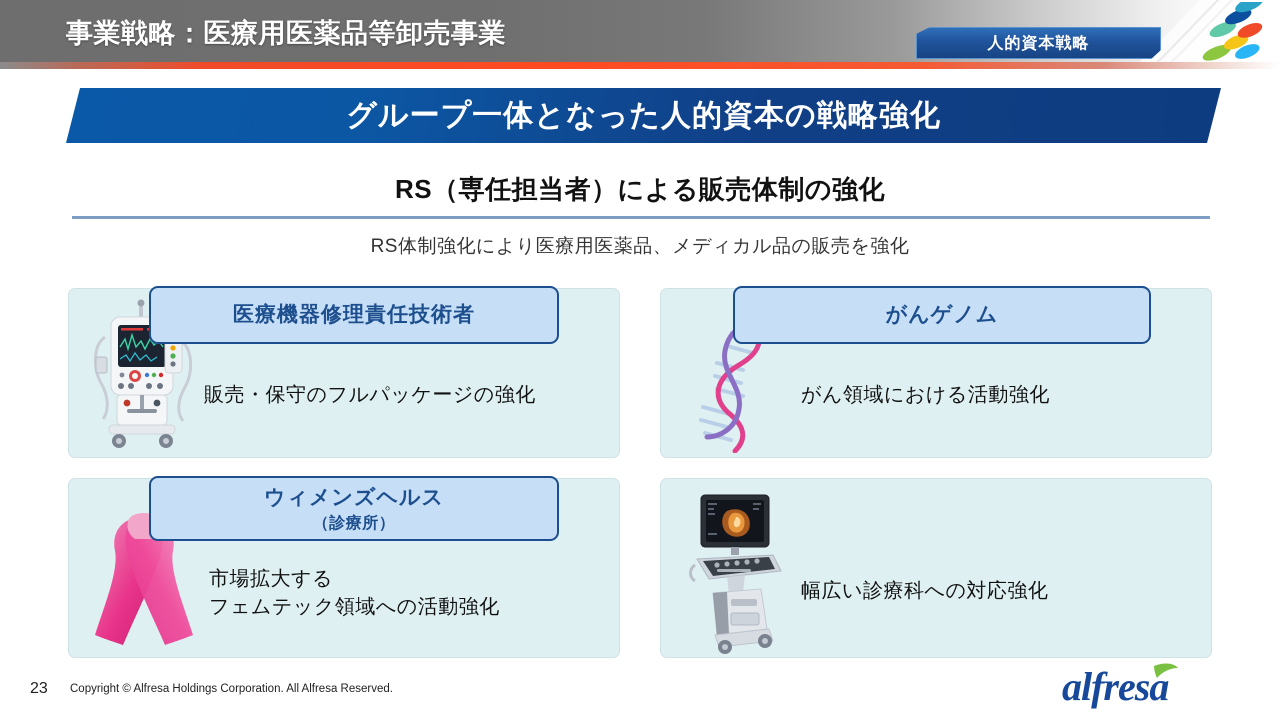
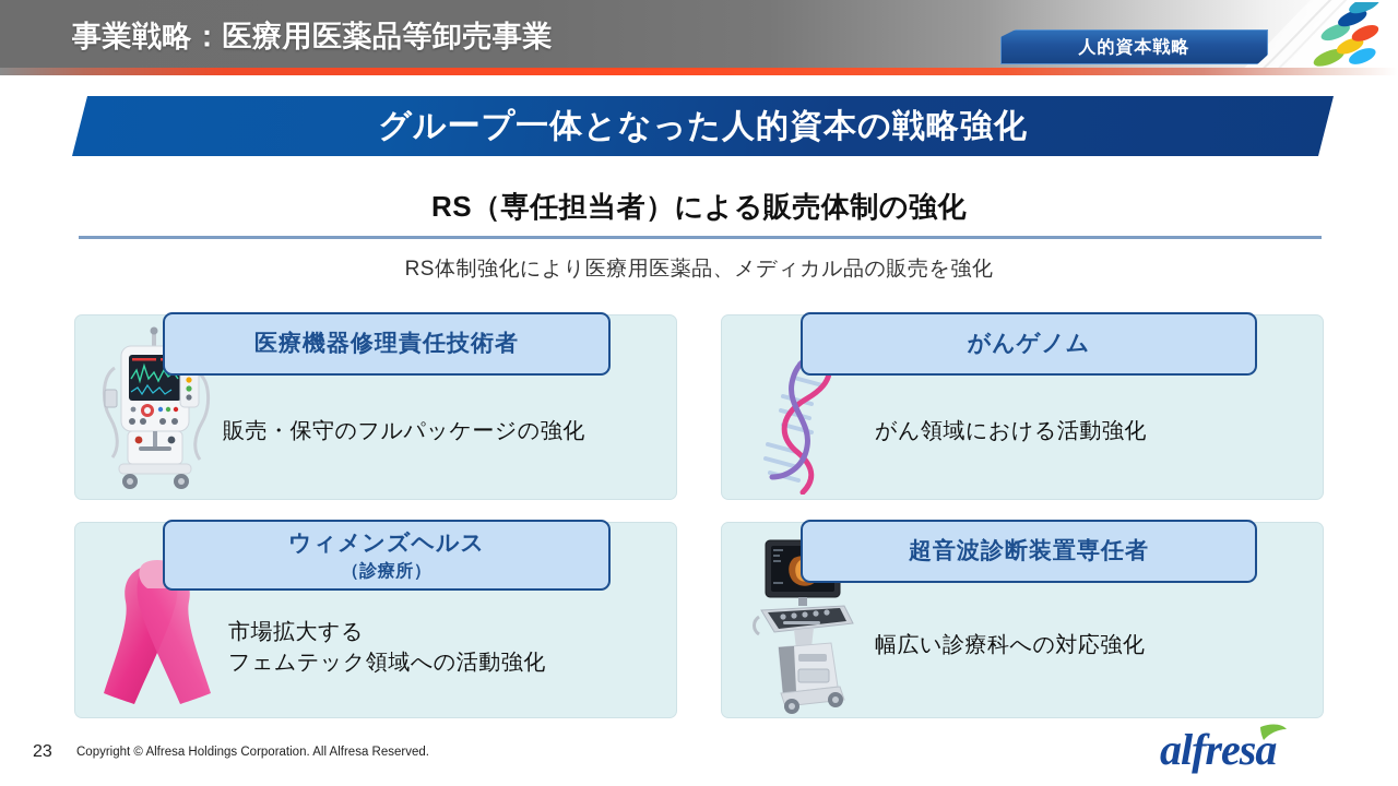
  事業戦略：医療用医薬品等卸売事業
  人的資本戦略
  グループ一体となった人的資本の戦略強化
  RS（専任担当者）による販売体制の強化
  RS体制強化により医療用医薬品、メディカル品の販売を強化
  医療機器修理責任技術者
  販売・保守のフルパッケージの強化
  がんゲノム
  がん領域における活動強化
  ウィメンズヘルス
  （診療所）
  市場拡大する
  フェムテック領域への活動強化
+ 超音波診断装置専任者
  幅広い診療科への対応強化
  23
  Copyright © Alfresa Holdings Corporation. All Alfresa Reserved.
  alfresa
